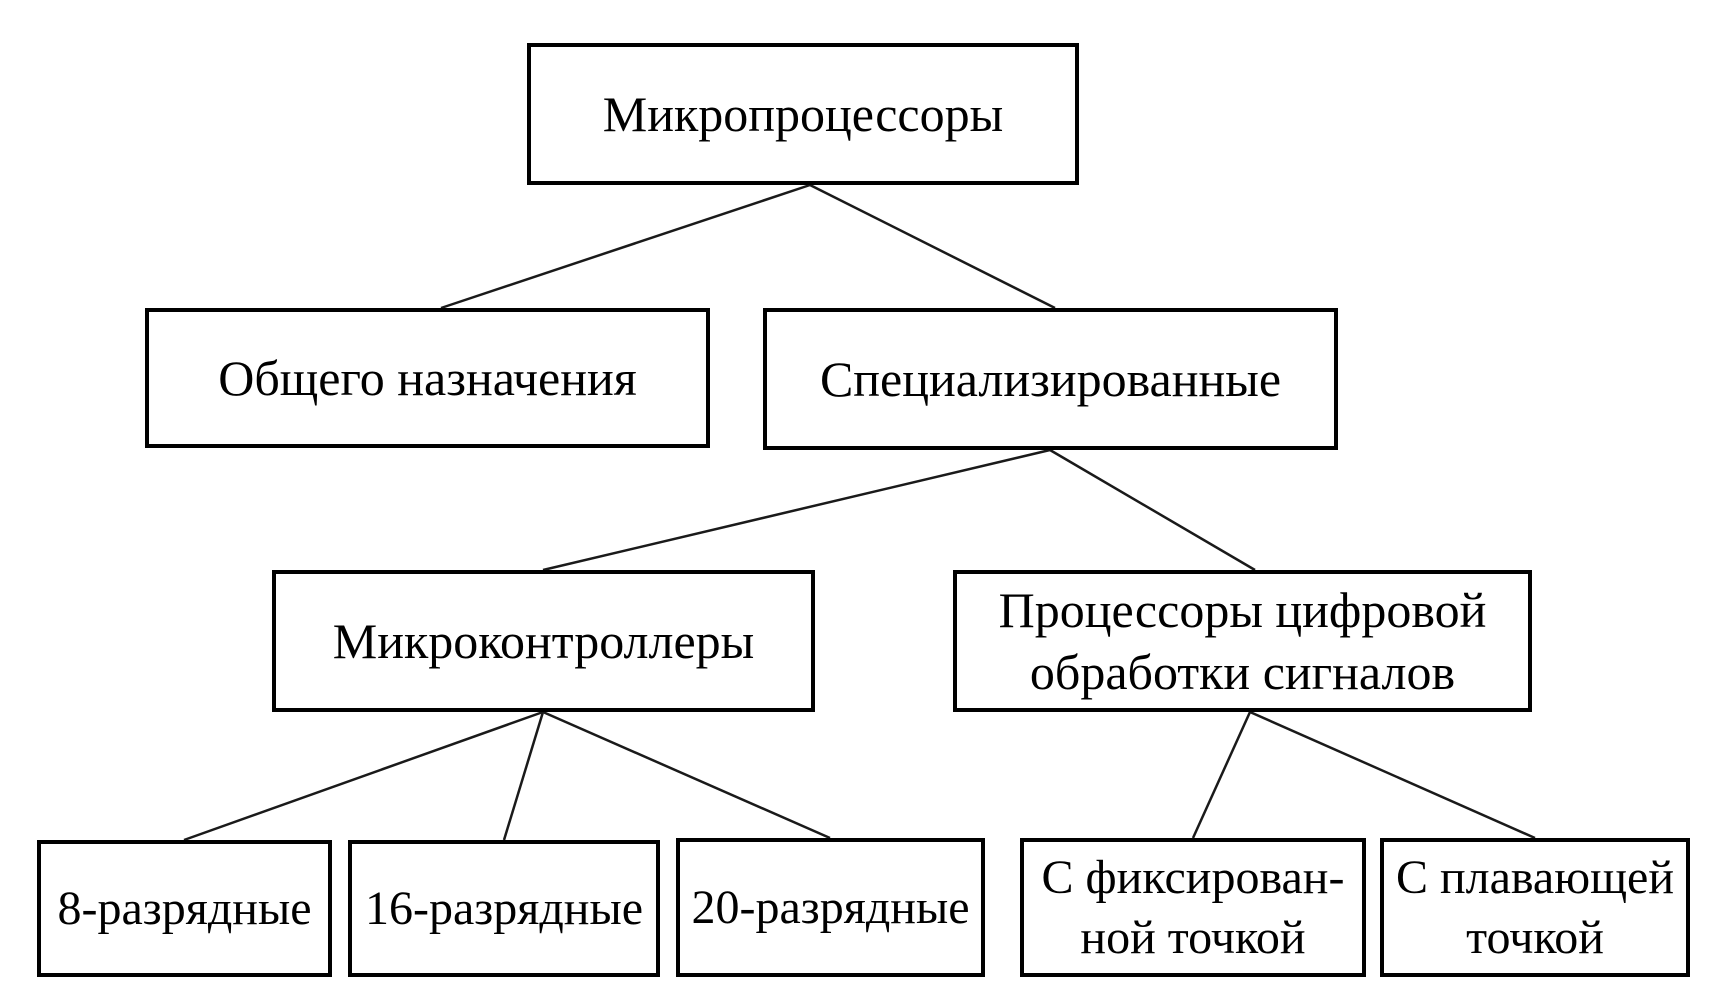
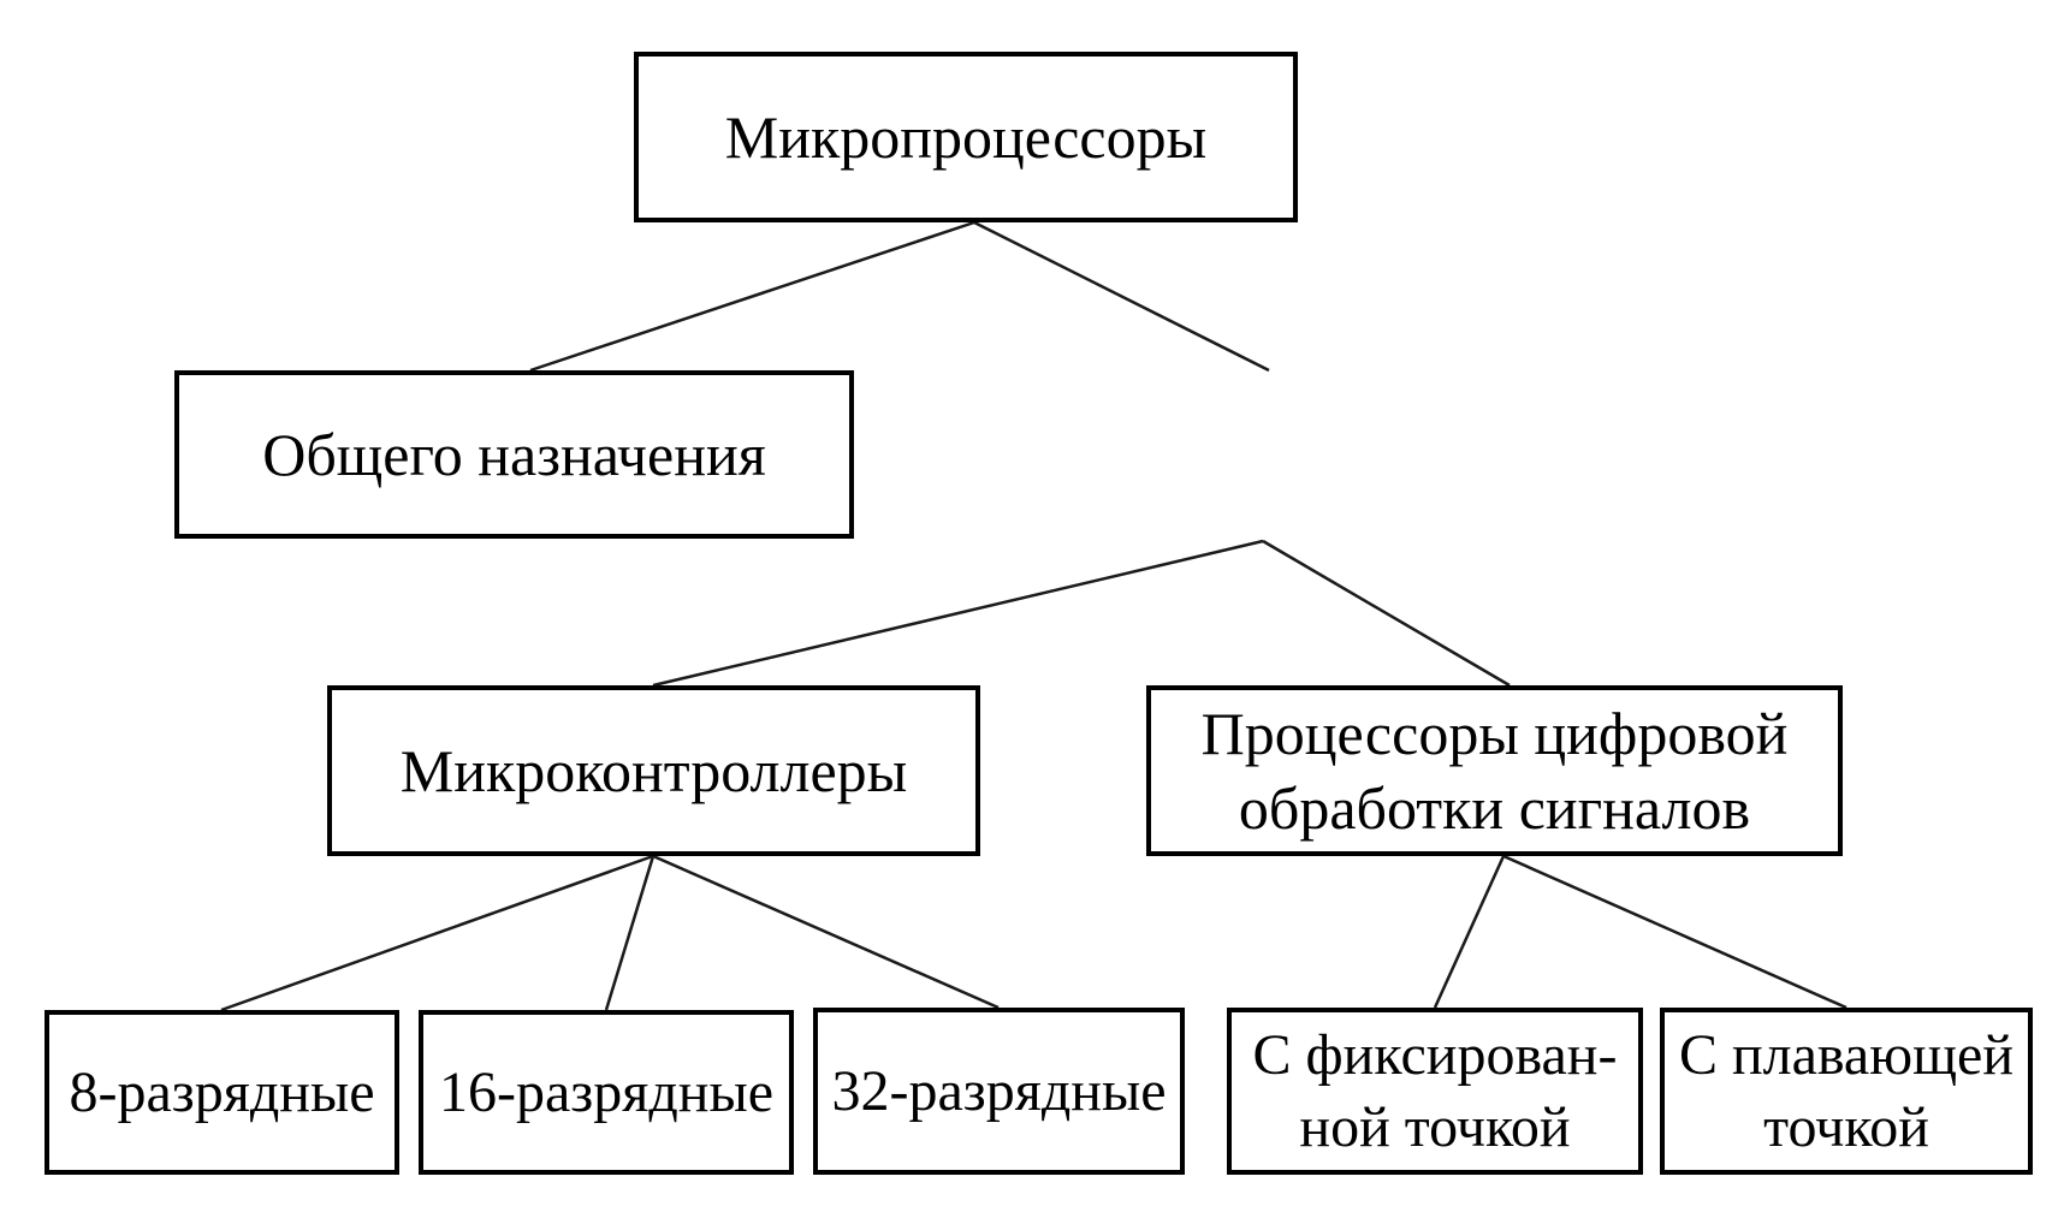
  Микропроцессоры
  Общего назначения
- Специализированные
  Микроконтроллеры
  Процессоры цифровой
  обработки сигналов
  8-разрядные
  16-разрядные
- 20-разрядные
+ 32-разрядные
  С фиксирован-
  ной точкой
  С плавающей
  точкой
